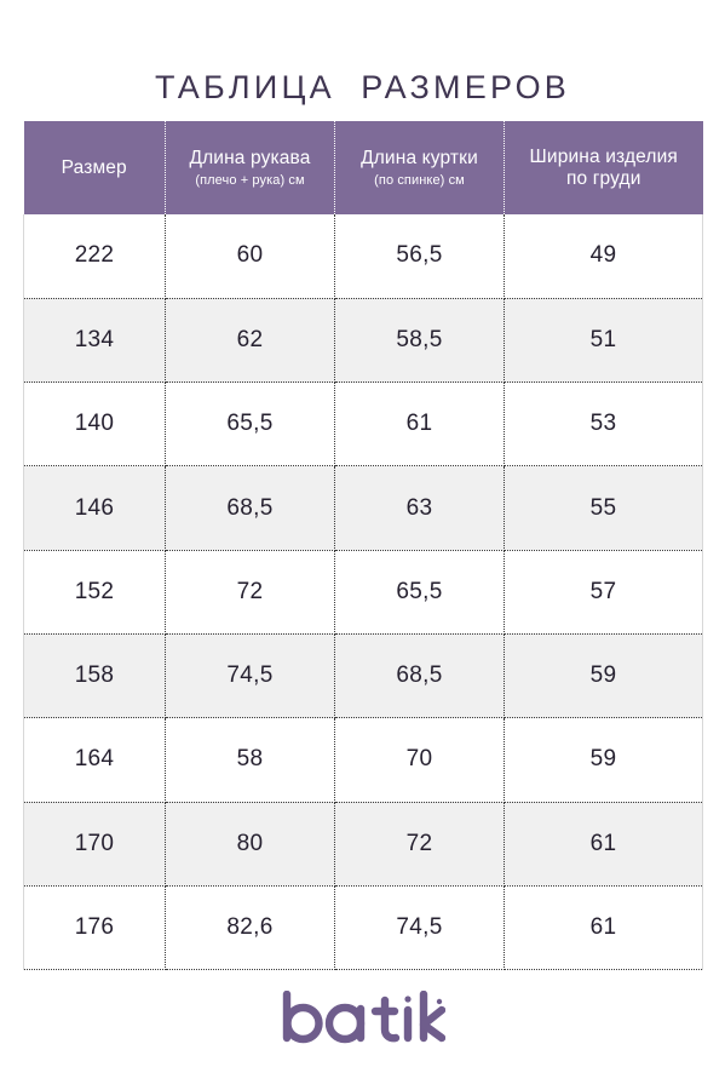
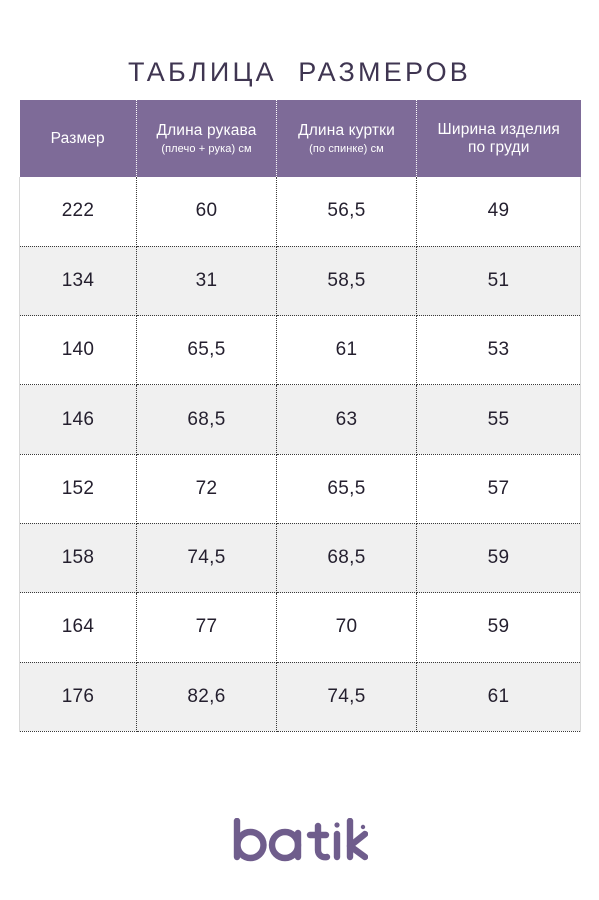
  ТАБЛИЦА РАЗМЕРОВ
  Размер	Длина рукава (плечо + рука) см	Длина куртки (по спинке) см	Ширина изделия по груди
  222	60	56,5	49
- 134	62	58,5	51
+ 134	31	58,5	51
  140	65,5	61	53
  146	68,5	63	55
  152	72	65,5	57
  158	74,5	68,5	59
- 164	58	70	59
+ 164	77	70	59
- 170	80	72	61
  176	82,6	74,5	61
